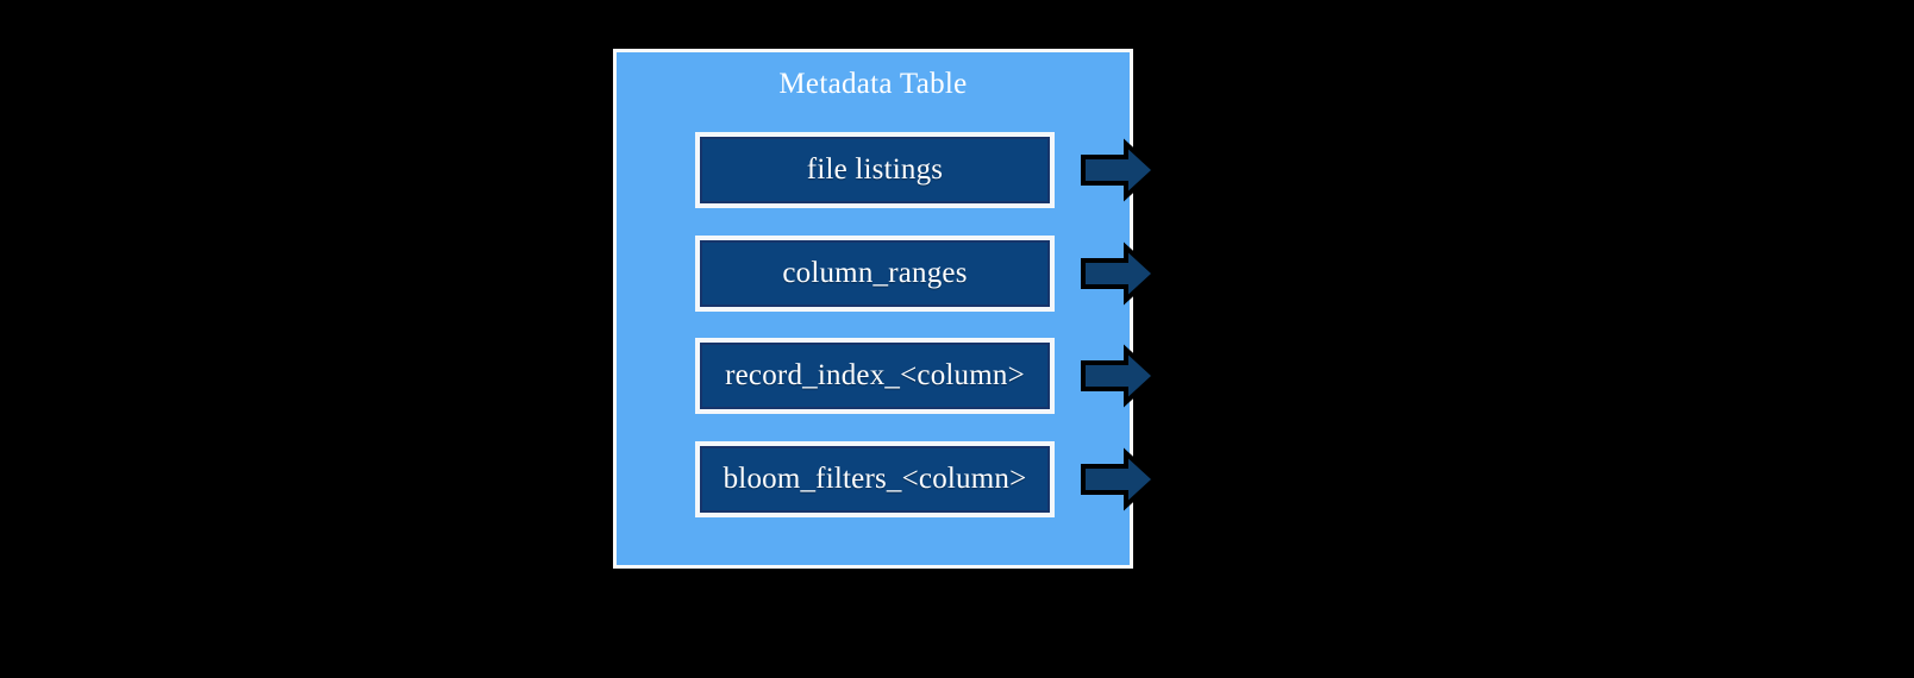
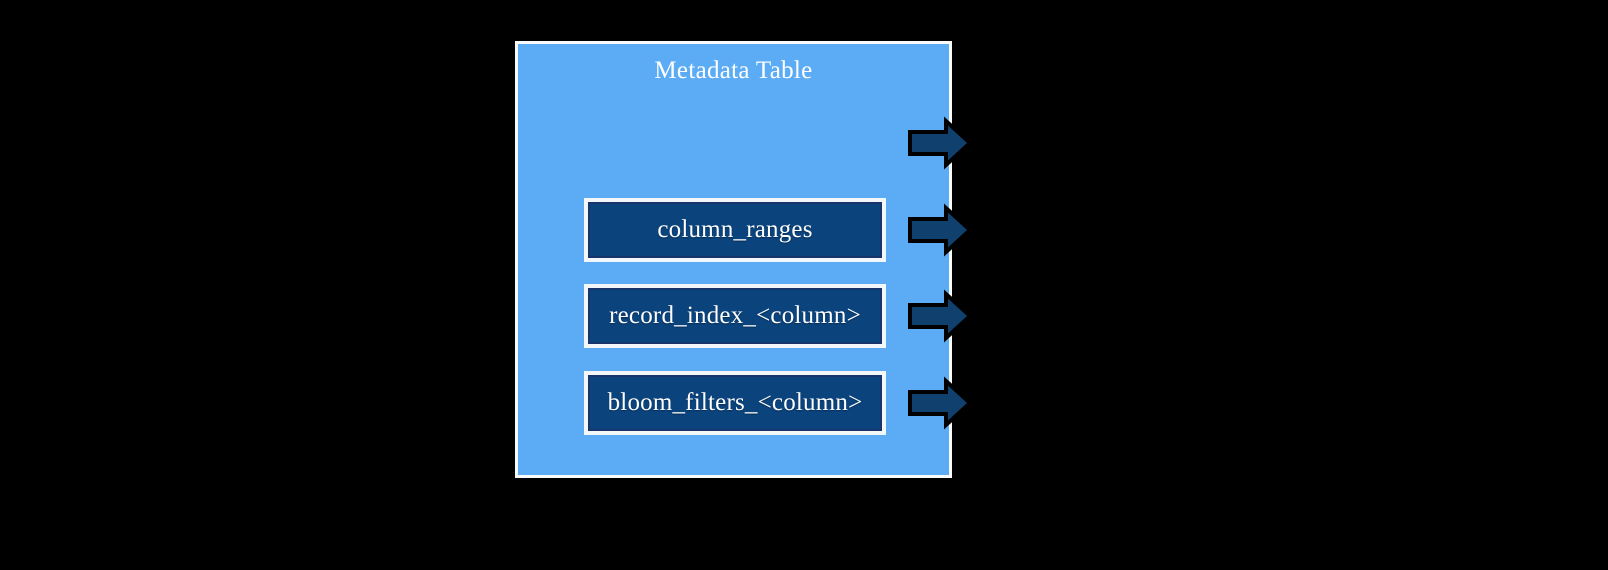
  Metadata Table
- file listings
  column_ranges
  record_index_<column>
  bloom_filters_<column>
